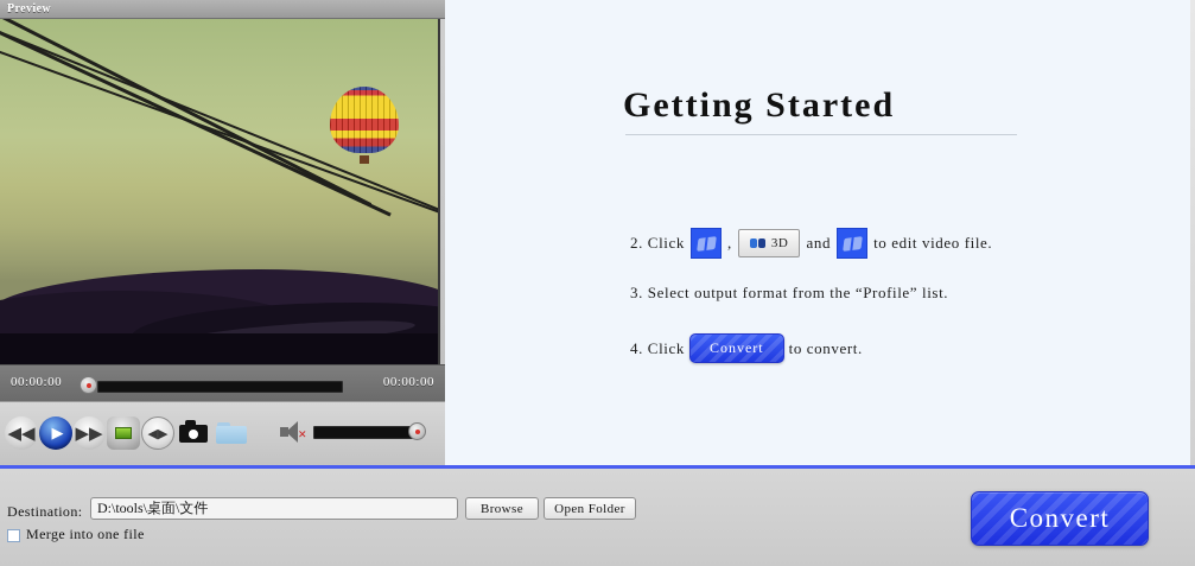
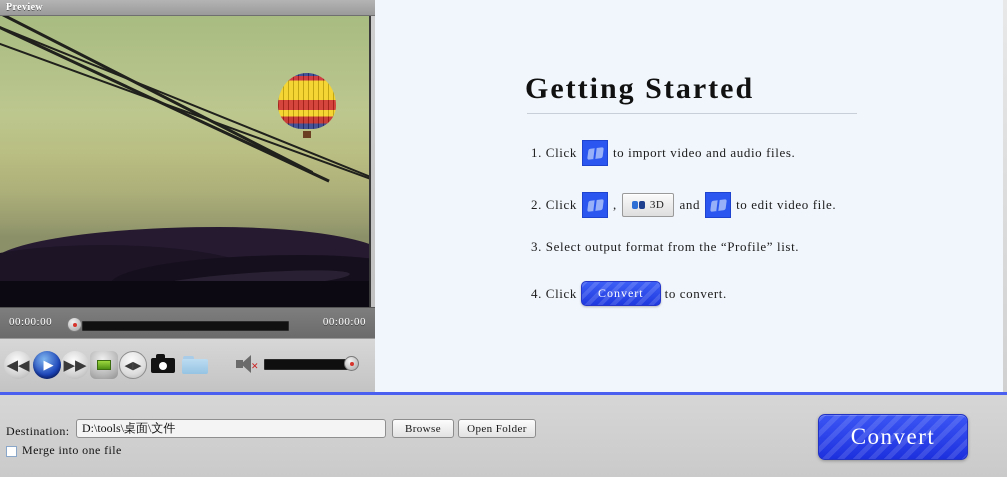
  Preview
  00:00:00
  00:00:00
  ◀◀
  ▶
  ▶▶
  ◀▶
  ✕
  Getting Started
+ 1. Click
+ to import video and audio files.
  2. Click
  ,
  3D
  and
  to edit video file.
  3. Select output format from the “Profile” list.
  4. Click
  Convert
  to convert.
  Destination:
  D:\tools\桌面\文件
  Browse
  Open Folder
  Merge into one file
  Convert
